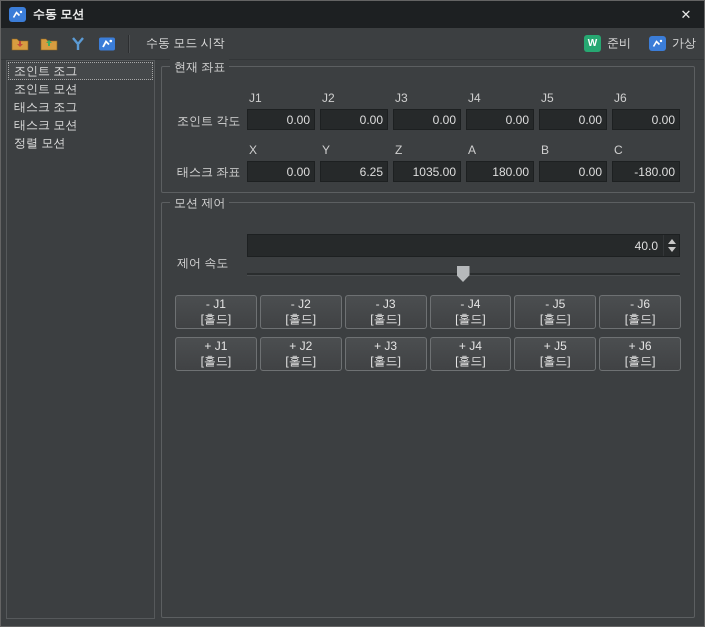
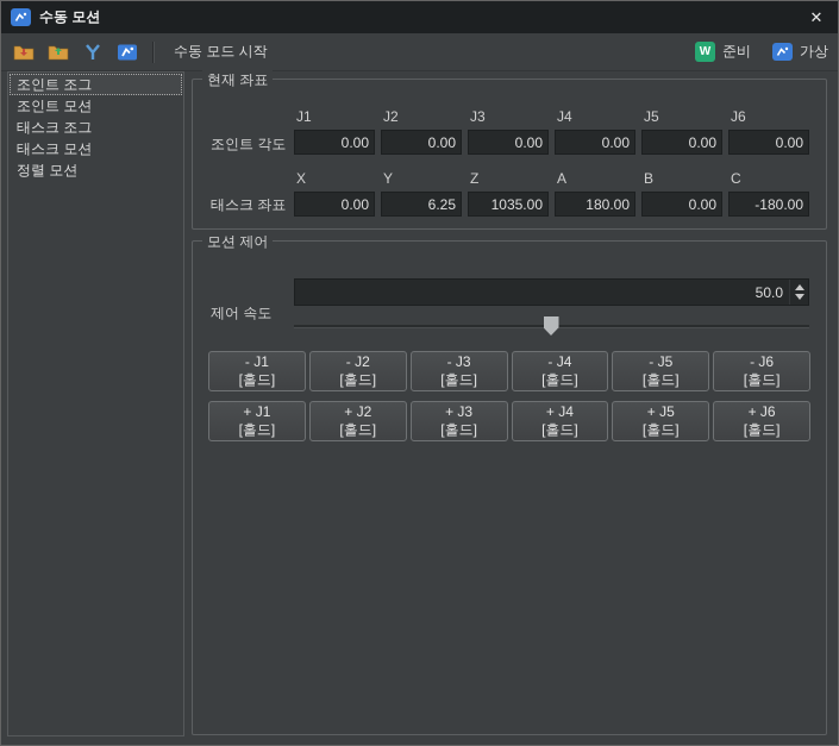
  수동 모션
  ✕
  수동 모드 시작
  W
  준비
  가상
  조인트 조그
  조인트 모션
  태스크 조그
  태스크 모션
  정렬 모션
  현재 좌표
  조인트 각도
  J1
  0.00
  J2
  0.00
  J3
  0.00
  J4
  0.00
  J5
  0.00
  J6
  0.00
  태스크 좌표
  X
  0.00
  Y
  6.25
  Z
  1035.00
  A
  180.00
  B
  0.00
  C
  -180.00
  모션 제어
  제어 속도
- 40.0
+ 50.0
  - J1
  [홀드]
  - J2
  [홀드]
  - J3
  [홀드]
  - J4
  [홀드]
  - J5
  [홀드]
  - J6
  [홀드]
  + J1
  [홀드]
  + J2
  [홀드]
  + J3
  [홀드]
  + J4
  [홀드]
  + J5
  [홀드]
  + J6
  [홀드]
